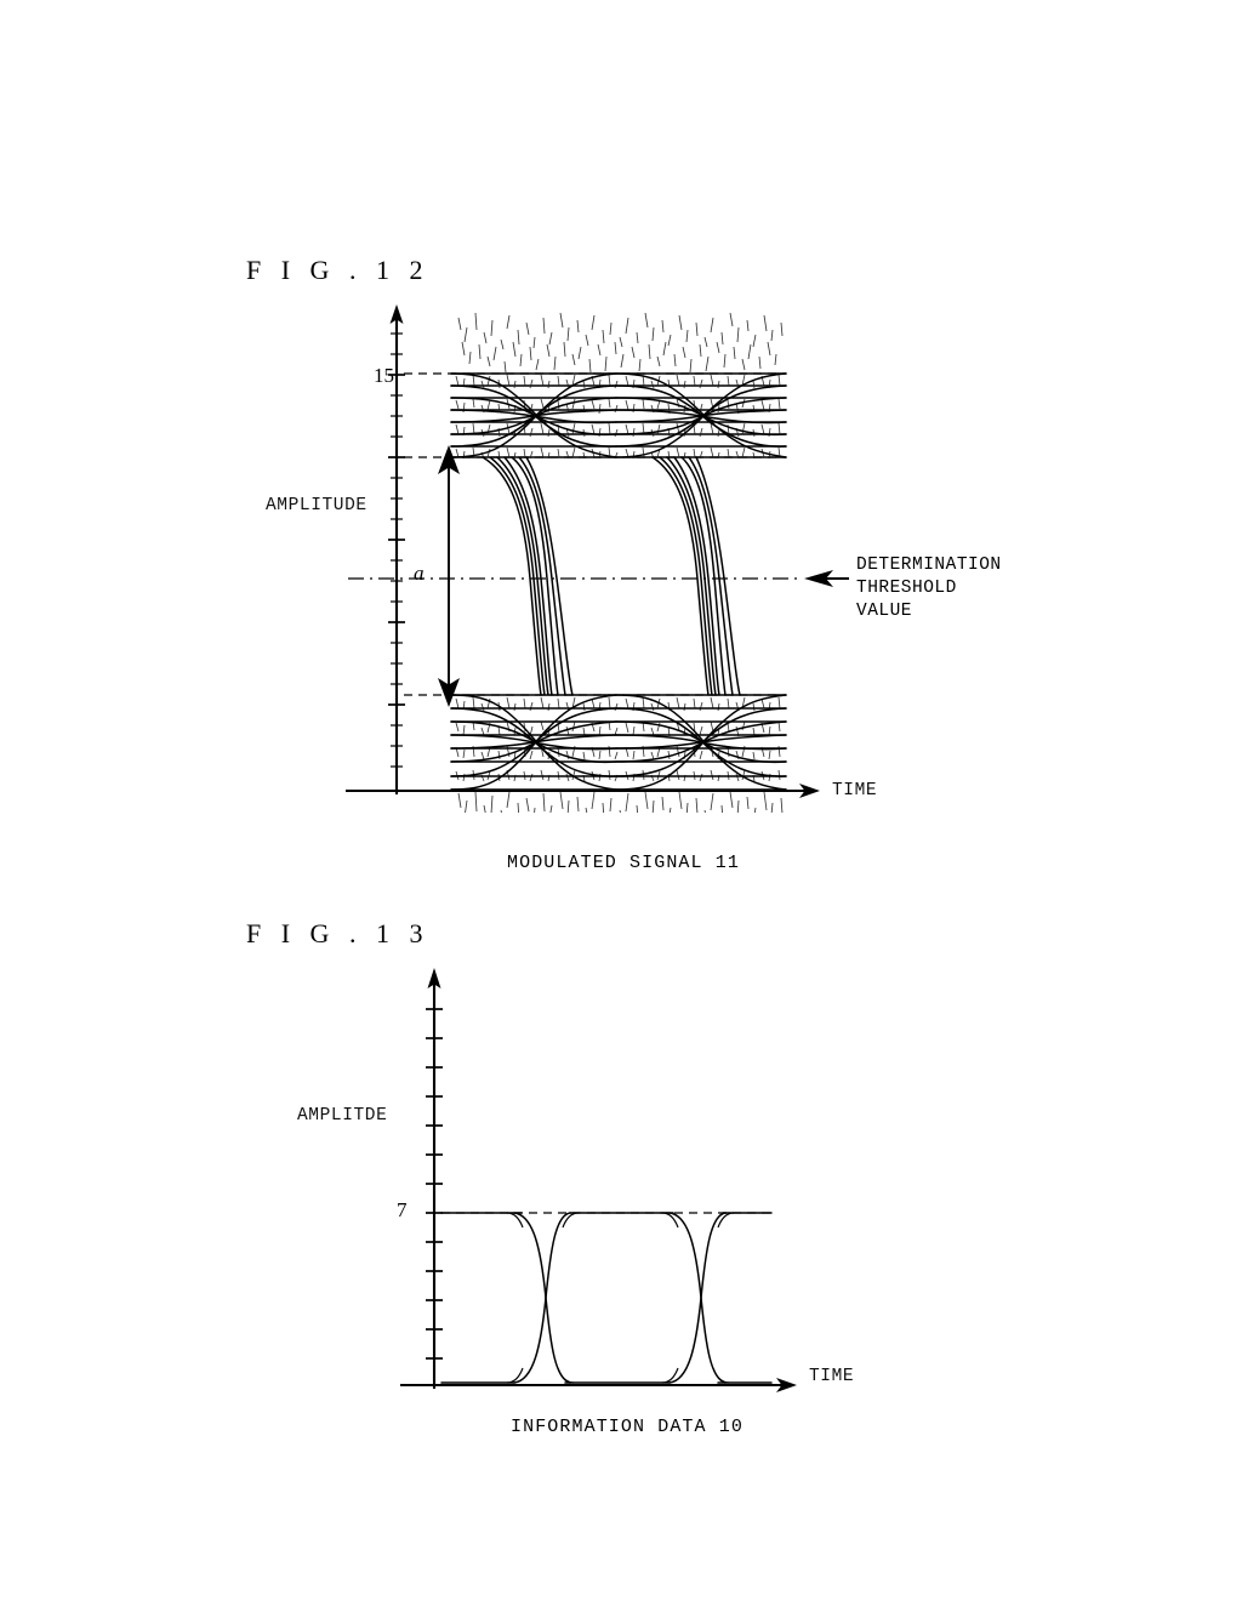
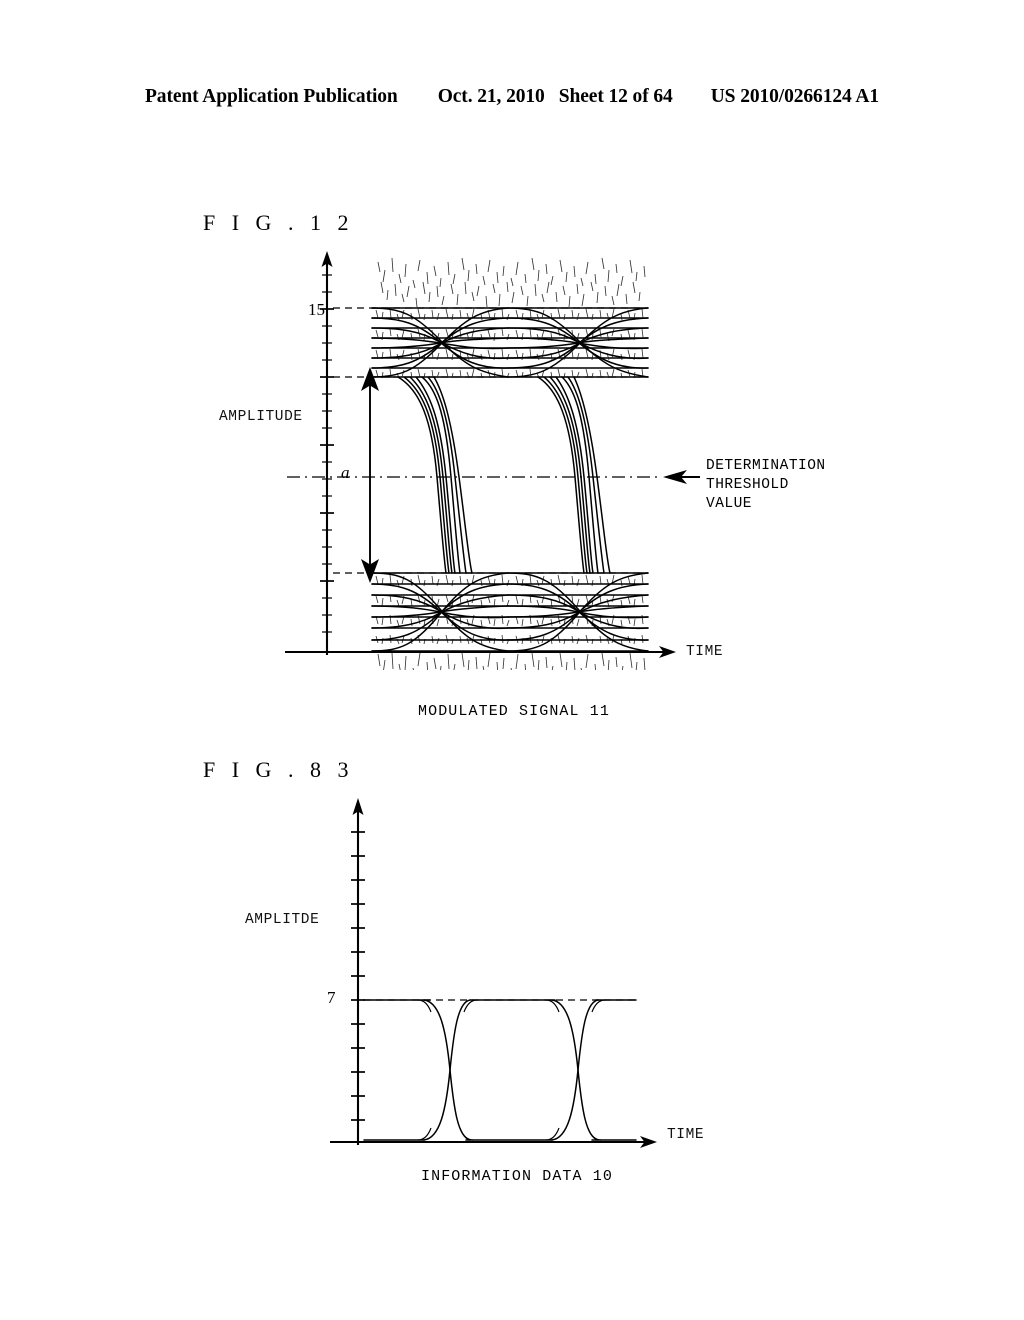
+ Patent Application Publication Oct. 21, 2010 Sheet 12 of 64 US 2010/0266124 A1
  F I G . 1 2
  AMPLITUDE
  a
  TIME
  DETERMINATION
  THRESHOLD
  VALUE
  MODULATED SIGNAL 11
- F I G . 1 3
+ F I G . 8 3
  AMPLITDE
  7
  TIME
  INFORMATION DATA 10
